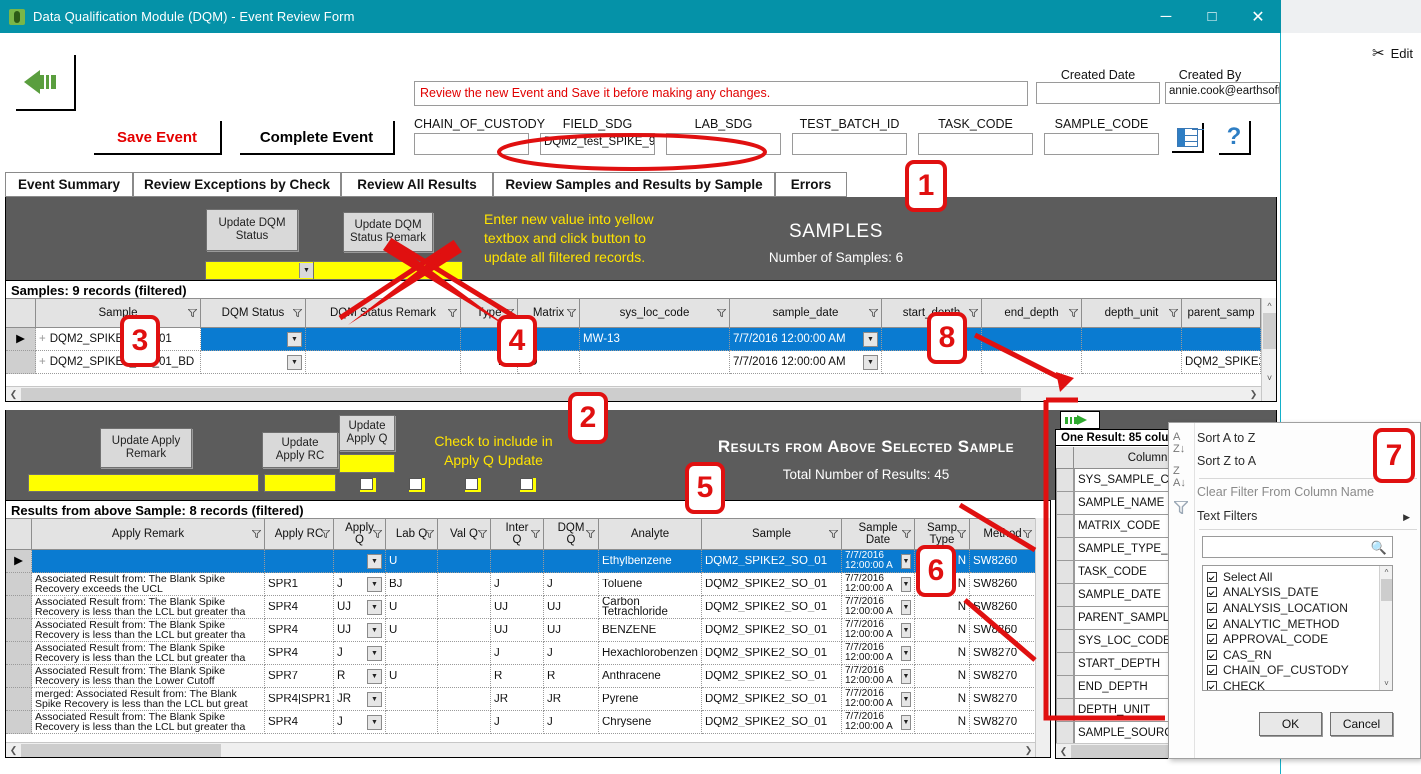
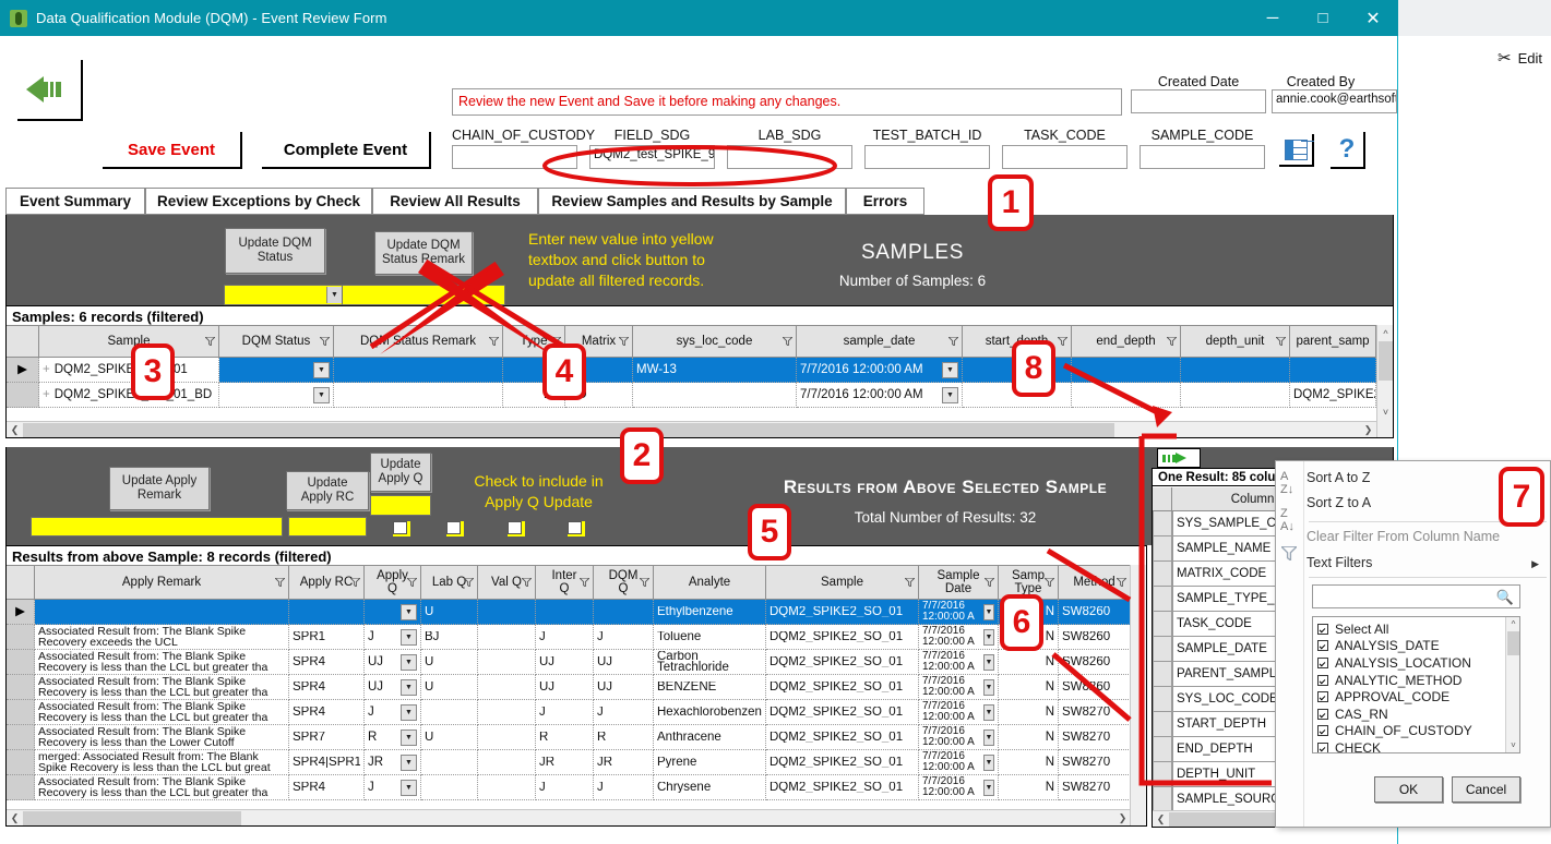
  Data Qualification Module (DQM) - Event Review Form
  ─
  □
  ✕
  ✂
  Edit
  Save Event
  Complete Event
  Review the new Event and Save it before making any changes.
  Created Date
  Created By
  annie.cook@earthsoft
  CHAIN_OF_CUSTOD
  FIELD_SDG
  DQM2_test_SPIKE_9
  LAB_SDG
  TEST_BATCH_ID
  TASK_CODE
  SAMPLE_CODE
  ?
  Event Summary
  Review Exceptions by Check
  Review All Results
  Review Samples and Results by Sample
  Errors
  Update DQM
  Status
  Update DQM
  Status Remark
  Enter new value into yellow
  textbox and click button to
  update all filtered records.
  SAMPLES
  Number of Samples: 6
- Samples: 9 records (filtered)
+ Samples: 6 records (filtered)
  Sample
  DQM Status
  DQtatus Remark
  Tpe
  Matrix
  sys_loc_code
  sample_date
  end_depth
  depth_unit
  parent_samp
  ▶
  +
  MW-13
  7/7/2016 12:00:00 AM
  +
  DQM2_SPIKE01_BD
  7/7/2016 12:00:00 AM
  DQM2_SPIKE
  ❮
  ❯
  ^
  ˅
  Update Apply
  Remark
  Update
  Apply RC
  Update
  Apply Q
  Check to include in
  Apply Q Update
  Results from Above Selected Sample
- Total Number of Results: 45
+ Total Number of Results: 32
  Results from above Sample: 8 records (filtered)
  Apply Remark
  Apply RC
  Apply
  Q
  Lab Q
  Val Q
  Inter
  Q
  DQM
  Q
  Analyte
  Sample
  Sample
  Date
  Samp
  Type
  ▶
  U
  Ethylbenzene
  DQM2_SPIKE2_SO_01
  7/7/2016 12:00:00 A
  N
  SW8260
  Associated Result from: The Blank Spike Recovery exceeds the UCL
  SPR1
  J
  BJ
  J
  J
  Toluene
  DQM2_SPIKE2_SO_01
  7/7/2016 12:00:00 A
  N
  SW8260
  Associated Result from: The Blank Spike Recovery is less than the LCL but greater tha
  SPR4
  UJ
  U
  UJ
  UJ
  Carbon Tetrachloride
  DQM2_SPIKE2_SO_01
  7/7/2016 12:00:00 A
  N
  W8260
  Associated Result from: The Blank Spike Recovery is less than the LCL but greater tha
  SPR4
  UJ
  U
  UJ
  UJ
  BENZENE
  DQM2_SPIKE2_SO_01
  7/7/2016 12:00:00 A
  N
  SW860
  Associated Result from: The Blank Spike Recovery is less than the LCL but greater tha
  SPR4
  J
  J
  J
  Hexachlorobenzen
  DQM2_SPIKE2_SO_01
  7/7/2016 12:00:00 A
  N
  SW8270
  Associated Result from: The Blank Spike Recovery is less than the Lower Cutoff
  SPR7
  R
  U
  R
  R
  Anthracene
  DQM2_SPIKE2_SO_01
  7/7/2016 12:00:00 A
  N
  SW8270
  merged: Associated Result from: The Blank Spike Recovery is less than the LCL but great
  SPR4|SPR1
  JR
  JR
  JR
  Pyrene
  DQM2_SPIKE2_SO_01
  7/7/2016 12:00:00 A
  N
  SW8270
  Associated Result from: The Blank Spike Recovery is less than the LCL but greater tha
  SPR4
  J
  J
  J
  Chrysene
  DQM2_SPIKE2_SO_01
  7/7/2016 12:00:00 A
  N
  SW8270
  ❮
  ❯
  One Result: 85 colu
  SYS_SAMPLE_C
  SAMPLE_NAME
  MATRIX_CODE
  SAMPLE_TYPE_
  TASK_CODE
  SAMPLE_DATE
  SYS_LOC_CODE
  START_DEPTH
  END_DEPTH
  DEPTH_UNIT
  SAMPLE_SOUR
  ❮
  A
  Z↓
  Z
  A↓
  Sort A to Z
  Sort Z to A
  Clear Filter From Column Name
  Text Filters
  ▶
  🔍
  Select All
  ANALYSIS_DATE
  ANALYSIS_LOCATION
  ANALYTIC_METHOD
  APPROVAL_CODE
  CAS_RN
  CHAIN_OF_CUSTODY
  CHECK
  ^
  ˅
  OK
  Cancel
  1
  2
  3
  4
  5
  6
  7
  8
